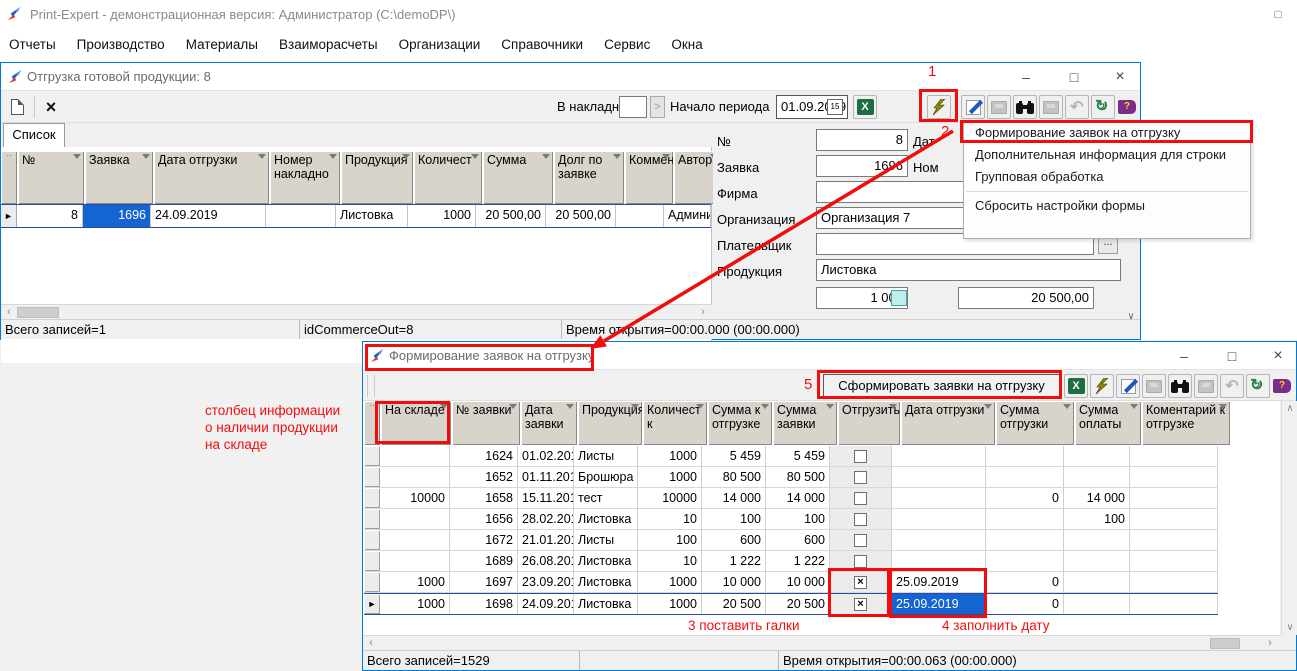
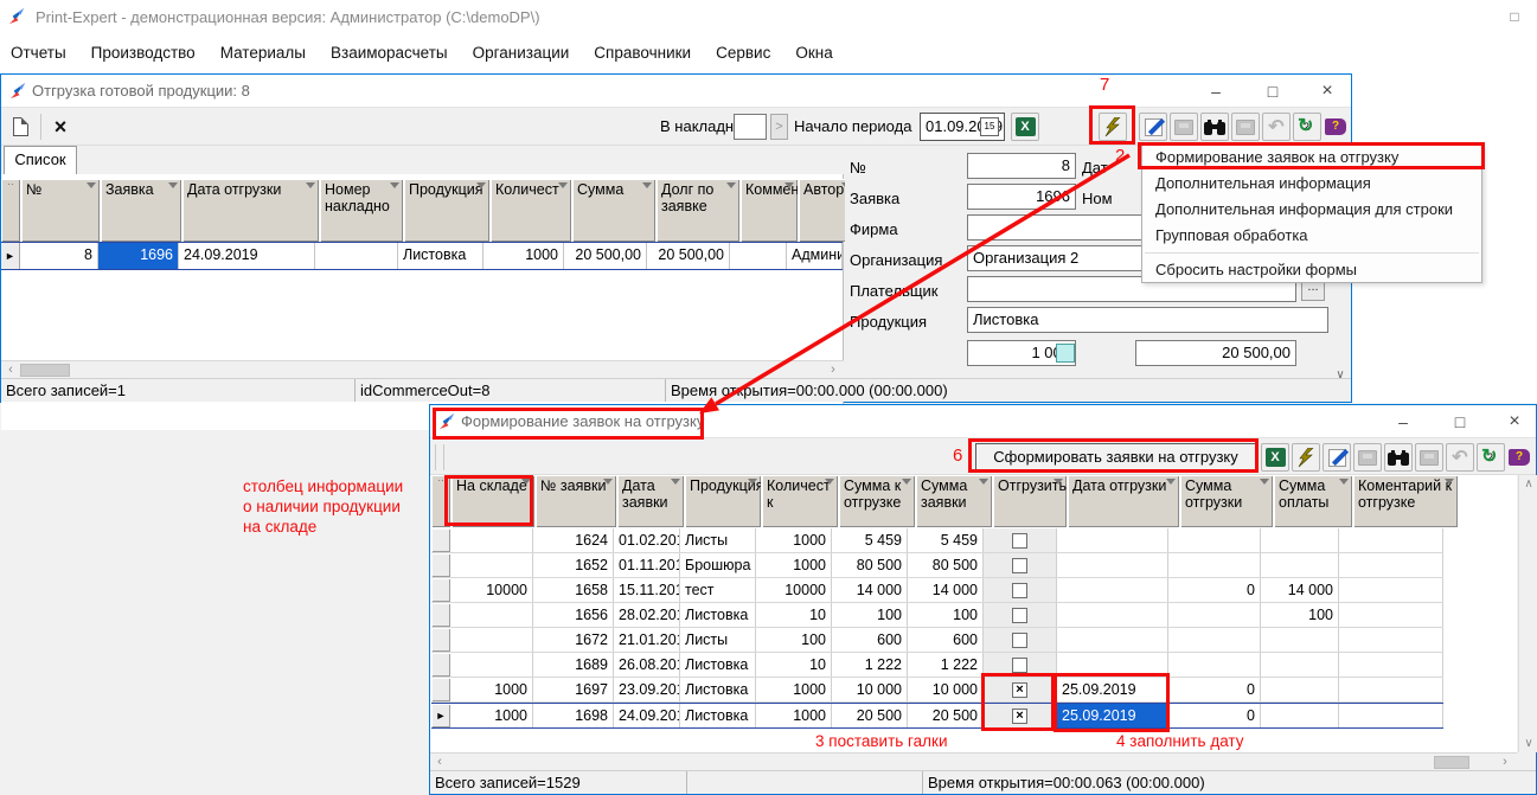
  Print-Expert - демонстрационная версия: Администратор (C:\demoDP\)
  □
  Отчеты
  Производство
  Материалы
  Взаиморасчеты
  Организации
  Справочники
  Сервис
  Окна
  Отгрузка готовой продукции: 8
  –
  □
  ×
  ×
  В накладн
  >
  Начало периода
  01.09.2
  15
  X
  ↶
  2
  ↻
  ?
  Список
  ··
  №
  Заявка
  Дата отгрузки
  Номер накладно
  Продукция
  Количест
  Сумма
  Долг по заявке
  Коммен
  Автор
  ►
  8
  1696
  24.09.2019
  Листовка
  1000
  20 500,00
  20 500,00
  Админи
  ‹
  ›
  №
  8
  Дат
  Заявка
  1696
  Ном
  Фирма
  Организация
- Организация 7
+ Организация 2
  Плателщик
  ...
  родукция
  Листовка
  20 500,00
  ∨
  Всего записей=1
  idCommerceOut=8
  Время отрытия=00:00.000 (00:00.000)
  Формирование заявок на отгрузку
+ Дополнительная информация
  Дополнительная информация для строки
  Групповая обработка
  Сбросить настройки формы
  Формирование заявок на отгрузку
  –
  □
  ×
  Сформировать заявки на отгрузку
  X
  ↶
  2
  ↻
  ?
  ··
  На складе
  № заявки
  Дата заявки
  Продукция
  Количест к
  Сумма к отгрузке
  Сумма заявки
  Отгрузить
  Дата отгрузки
  Сумма отгрузки
  Сумма оплаты
  Коментарий к отгрузке
  1624
  01.02.20
  Листы
  1000
  5 459
  5 459
  1652
  01.11.201
  Брошюра
  1000
  80 500
  80 500
  10000
  1658
  15.11.201
  тест
  10000
  14 000
  14 000
  0
  14 000
  1656
  28.02.20
  Листовка
  10
  100
  100
  100
  1672
  21.01.20
  Листы
  100
  600
  600
  1689
  26.08.20
  Листовка
  10
  1 222
  1 222
  1000
  1697
  23.09.20
  Листовка
  1000
  10 000
  10 000
  ×
  25.09.2019
  0
  ►
  1000
  1698
  24.09.20
  Листовка
  1000
  20 500
  20 500
  ×
  25.09.2019
  0
  ∧
  ∨
  ‹
  ›
  Всего записей=1529
  Время открытия=00:00.063 (00:00.000)
- 1
+ 7
  2
  столбец информации
  о наличии продукции
  на складе
- 5
+ 6
  3 поставить галки
  4 заполнить дату
